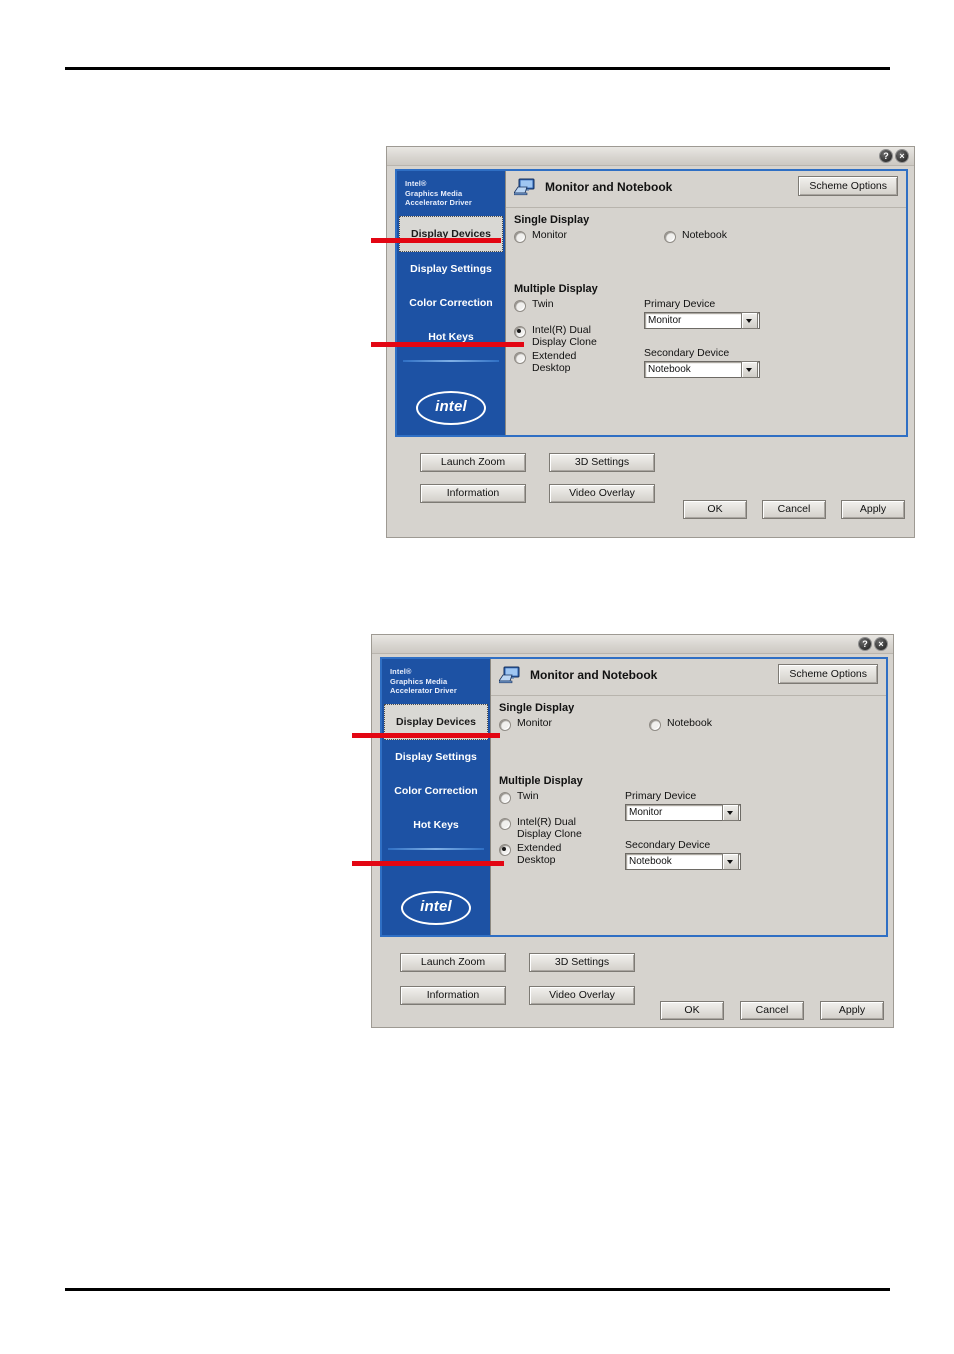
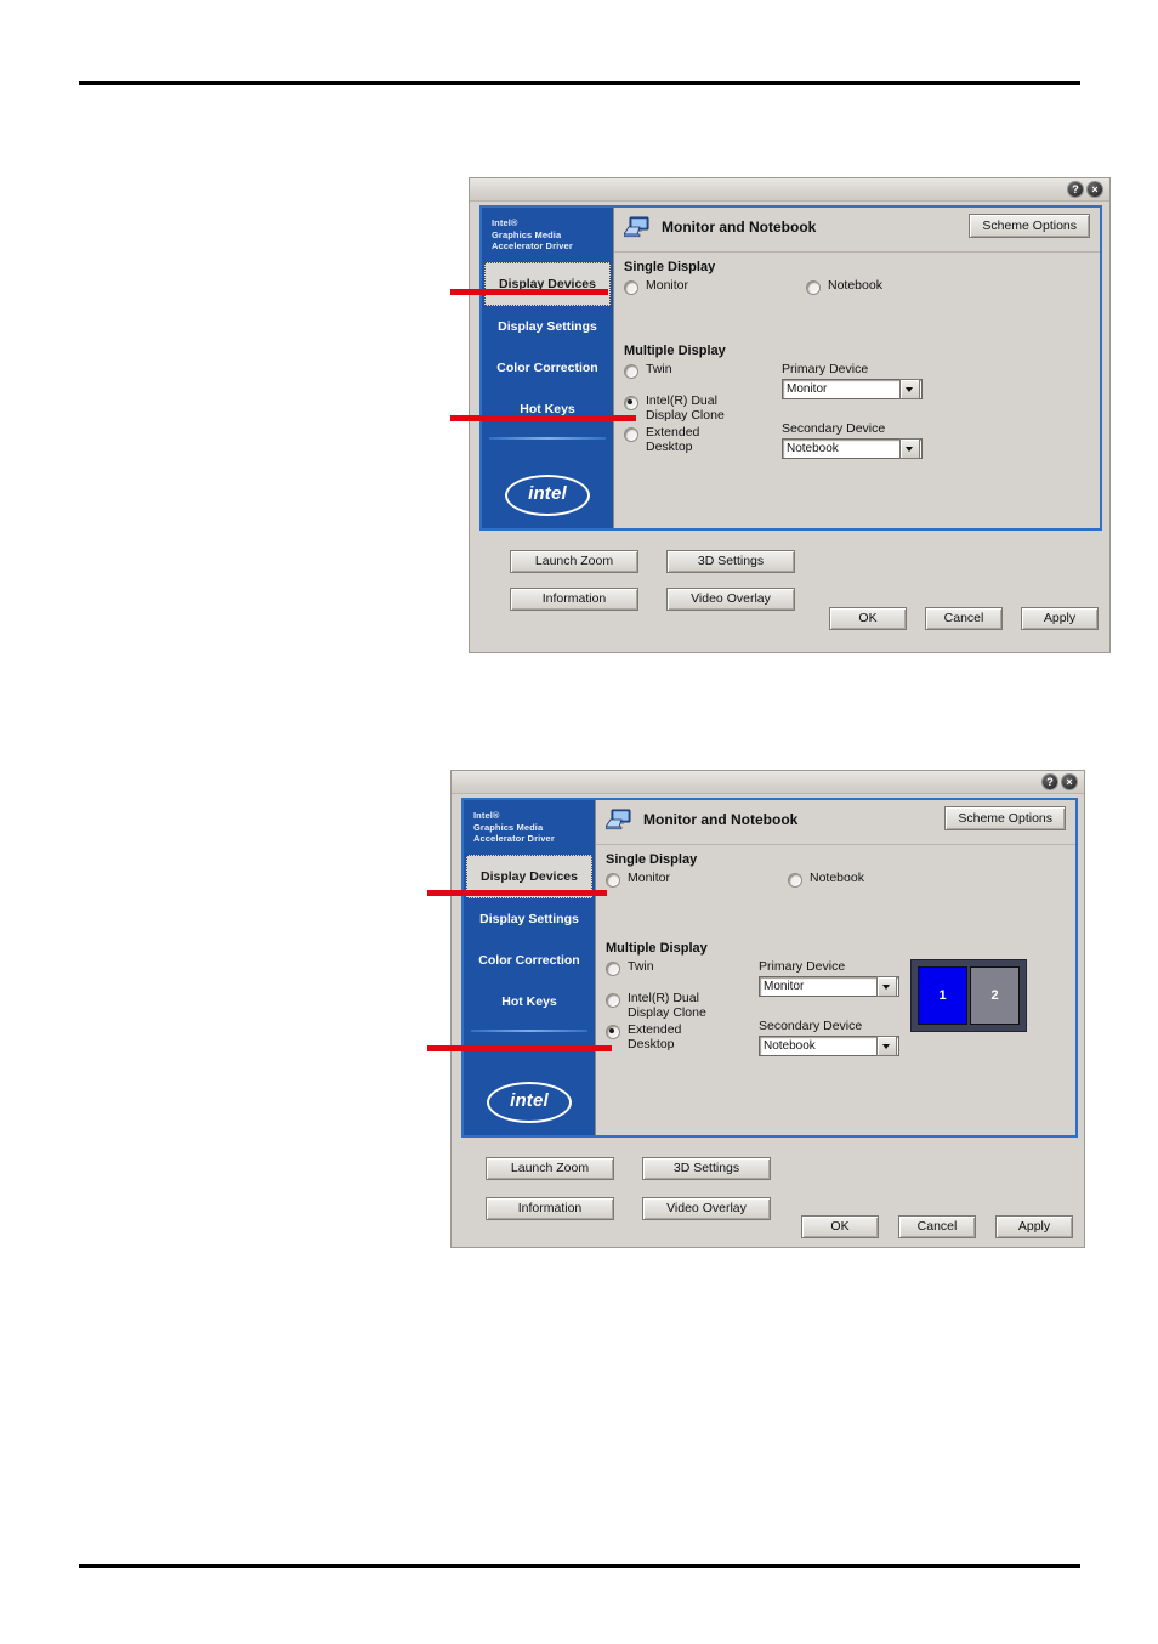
  ?
  ×
  Intel®
  Graphics Media
  Accelerator Driver
  Display Devices
  Display Settings
  Color Correction
  Hot Keys
  intel
  Monitor and Notebook
  Scheme Options
  Single Display
  Monitor
  Notebook
  Multiple Display
  Twin
  Intel(R) Dual
  Display Clone
  Extended
  Desktop
  Primary Device
  Monitor
  Secondary Device
  Notebook
  Launch Zoom
  3D Settings
  Information
  Video Overlay
  OK
  Cancel
  Apply
  ?
  ×
  Intel®
  Graphics Media
  Accelerator Driver
  Display Devices
  Display Settings
  Color Correction
  Hot Keys
  intel
  Monitor and Notebook
  Scheme Options
  Single Display
  Monitor
  Notebook
  Multiple Display
  Twin
  Intel(R) Dual
  Display Clone
  Extended
  Desktop
  Primary Device
  Monitor
  Secondary Device
  Notebook
+ 1
+ 2
  Launch Zoom
  3D Settings
  Information
  Video Overlay
  OK
  Cancel
  Apply
